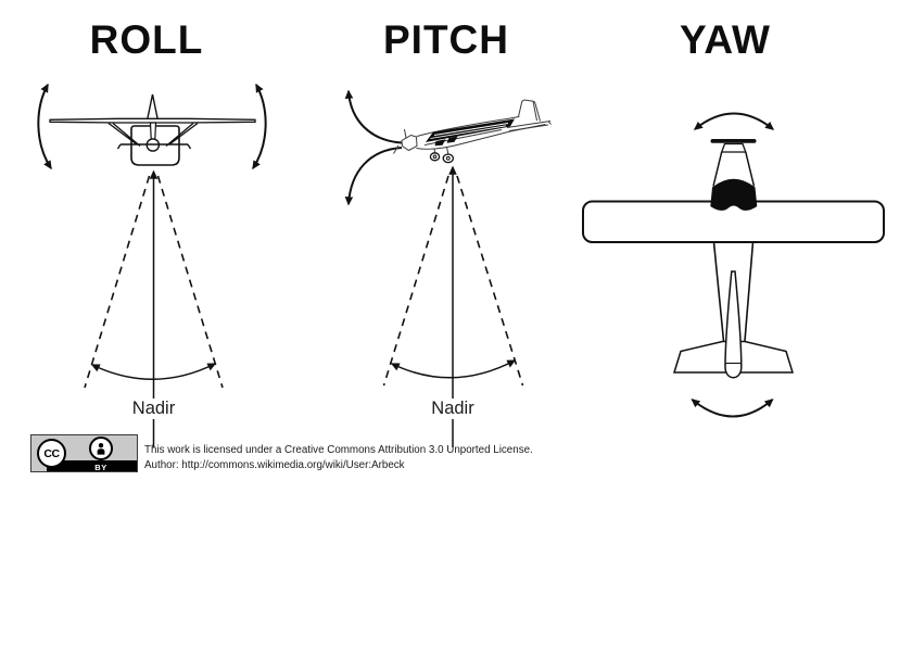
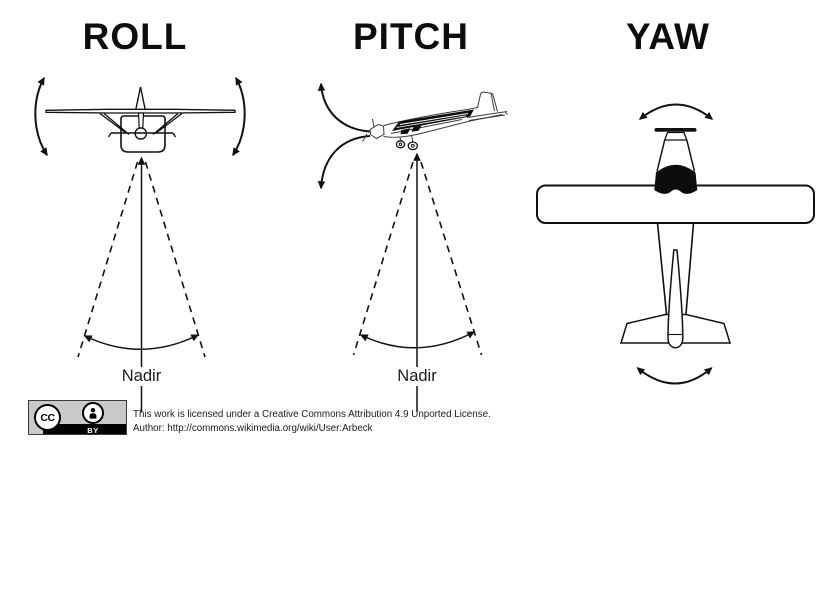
  ROLL
  PITCH
  YAW
  Nadir
  Nadir
  CC
  BY
- This work is licensed under a Creative Commons Attribution 3.0 Unported License.
+ This work is licensed under a Creative Commons Attribution 4.9 Unported License.
  Author: http://commons.wikimedia.org/wiki/User:Arbeck
